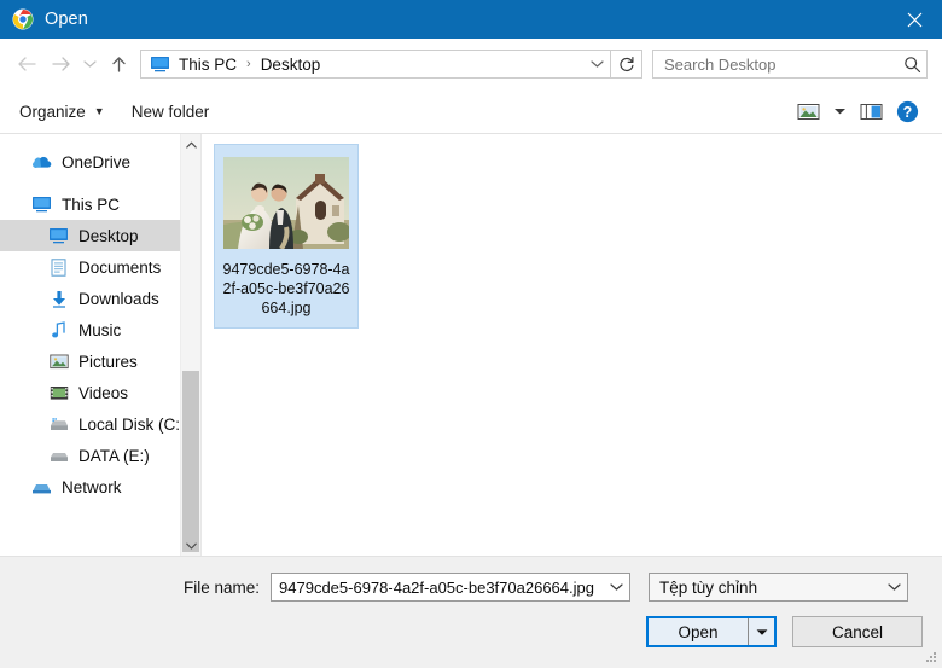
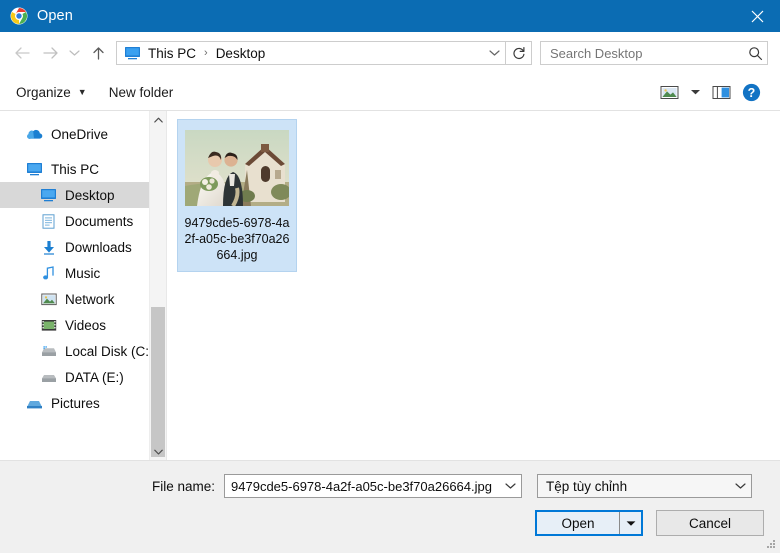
  Open
  This PC
  ›
  Desktop
  Search Desktop
  Organize
  ▼
  New folder
  ?
  OneDrive
  This PC
  Desktop
  Documents
  Downloads
  Music
- Pictures
+ Network
  Videos
  Local Disk (C:
  DATA (E:)
- Network
+ Pictures
  9479cde5-6978-4a2f-a05c-be3f70a26664.jpg
  File name:
  9479cde5-6978-4a2f-a05c-be3f70a26664.jpg
  Tệp tùy chỉnh
  Open
  Cancel
